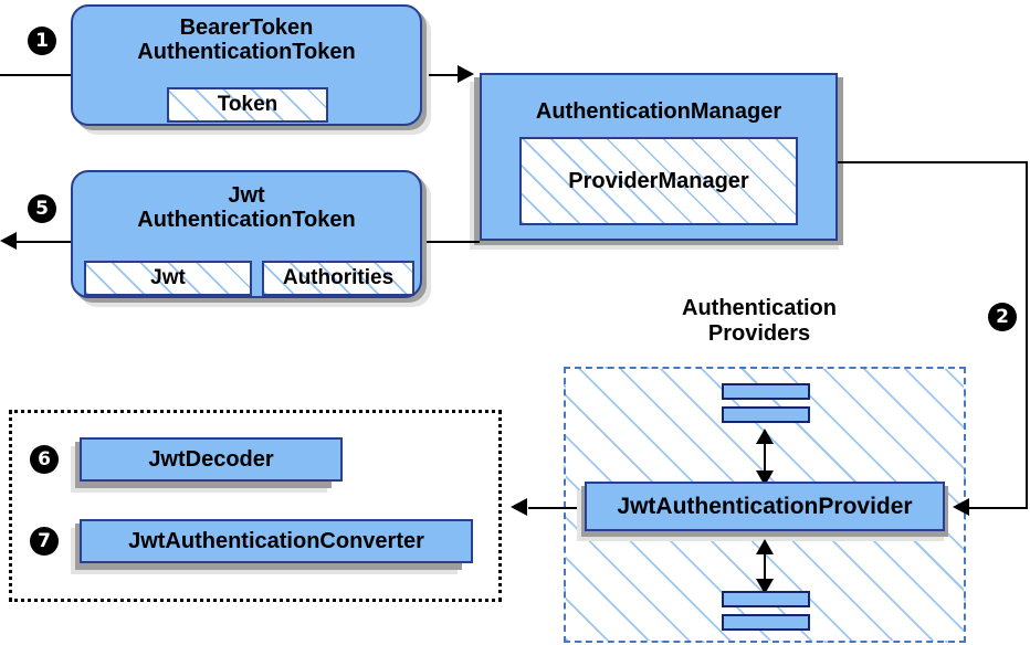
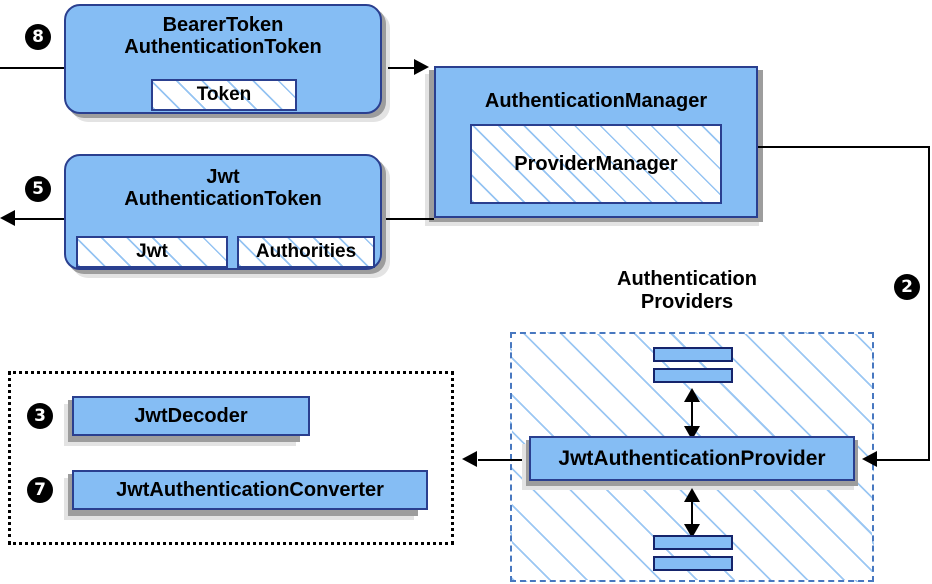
  Authentication
  Providers
  BearerToken
  AuthenticationToken
  Token
  Jwt
  AuthenticationToken
  Jwt
  Authorities
  AuthenticationManager
  ProviderManager
  JwtAuthenticationProvider
  JwtDecoder
  JwtAuthenticationConverter
- 1
+ 8
  2
- 6
+ 3
  7
  5
